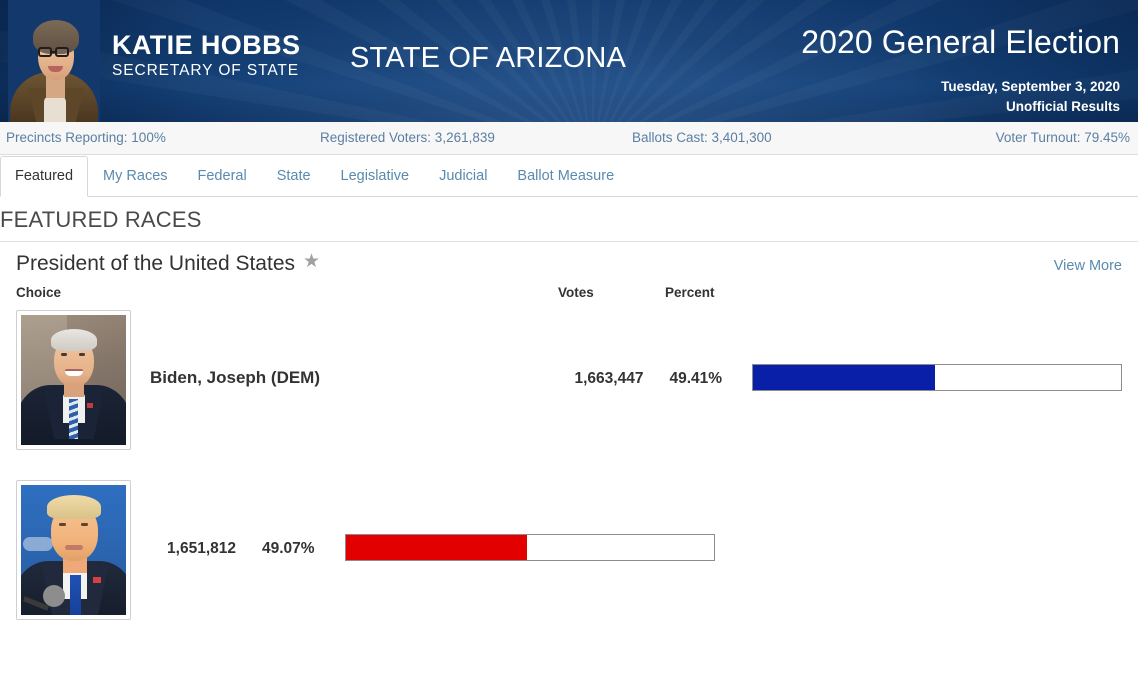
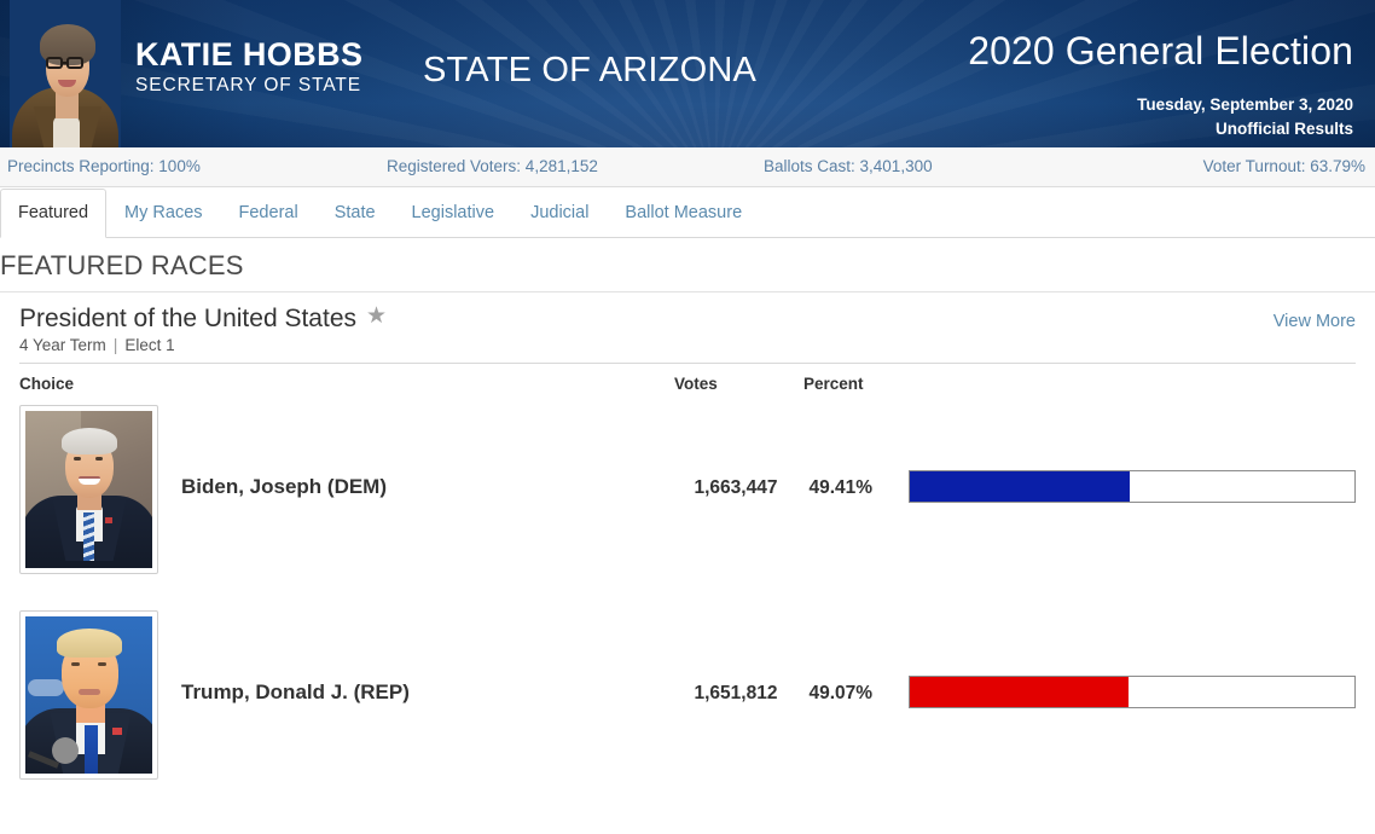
  KATIE HOBBS
  SECRETARY OF STATE
  STATE OF ARIZONA
  2020 General Election
  Tuesday, September 3, 2020
  Unofficial Results
  Precincts Reporting: 100%
- Registered Voters: 3,261,839
+ Registered Voters: 4,281,152
  Ballots Cast: 3,401,300
- Voter Turnout: 79.45%
+ Voter Turnout: 63.79%
  Featured
  My Races
  Federal
  State
  Legislative
  Judicial
  Ballot Measure
  FEATURED RACES
  President of the United States ★
  View More
+ 4 Year Term | Elect 1
  Choice
  Votes
  Percent
  Biden, Joseph (DEM)
  1,663,447
  49.41%
+ Trump, Donald J. (REP)
  1,651,812
  49.07%
